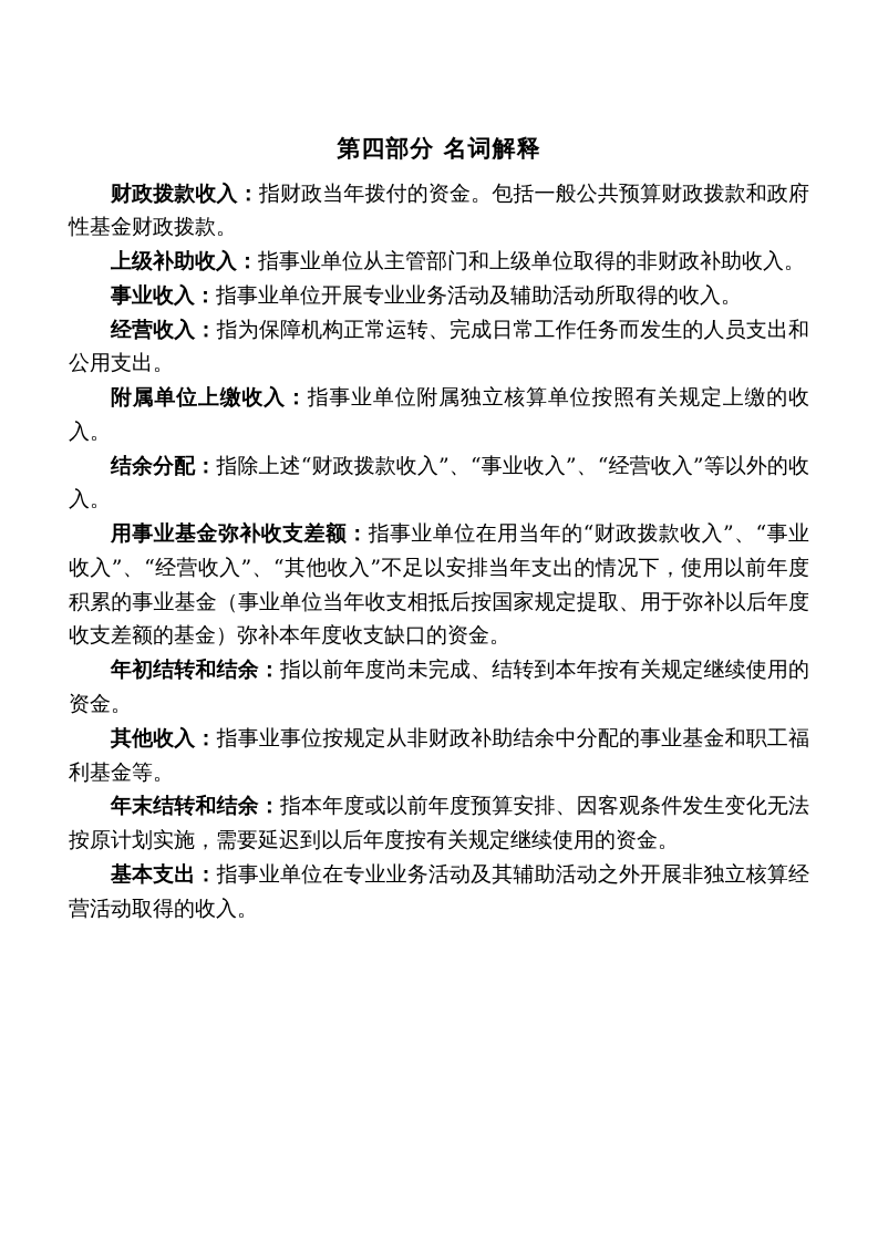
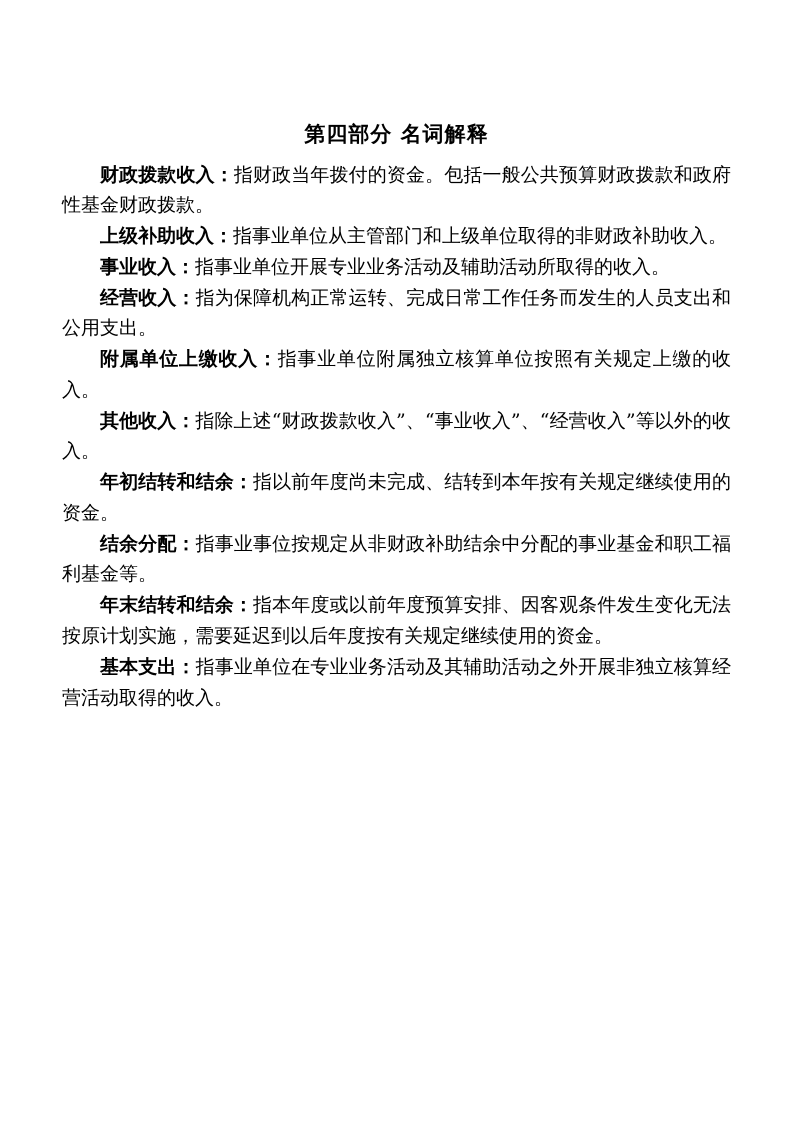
  第四部分 名词解释
  财政拨款收入：指财政当年拨付的资金。包括一般公共预算财政拨款和政府性基金财政拨款。
  上级补助收入：指事业单位从主管部门和上级单位取得的非财政补助收入。
  事业收入：指事业单位开展专业业务活动及辅助活动所取得的收入。
  经营收入：指为保障机构正常运转、完成日常工作任务而发生的人员支出和公用支出。
  附属单位上缴收入：指事业单位附属独立核算单位按照有关规定上缴的收入。
- 结余分配：指除上述“财政拨款收入”、“事业收入”、“经营收入”等以外的收入。
+ 其他收入：指除上述“财政拨款收入”、“事业收入”、“经营收入”等以外的收入。
- 用事业基金弥补收支差额：指事业单位在用当年的“财政拨款收入”、“事业收入”、“经营收入”、“其他收入”不足以安排当年支出的情况下，使用以前年度积累的事业基金（事业单位当年收支相抵后按国家规定提取、用于弥补以后年度收支差额的基金）弥补本年度收支缺口的资金。
  年初结转和结余：指以前年度尚未完成、结转到本年按有关规定继续使用的资金。
- 其他收入：指事业事位按规定从非财政补助结余中分配的事业基金和职工福利基金等。
+ 结余分配：指事业事位按规定从非财政补助结余中分配的事业基金和职工福利基金等。
  年末结转和结余：指本年度或以前年度预算安排、因客观条件发生变化无法按原计划实施，需要延迟到以后年度按有关规定继续使用的资金。
  基本支出：指事业单位在专业业务活动及其辅助活动之外开展非独立核算经营活动取得的收入。
